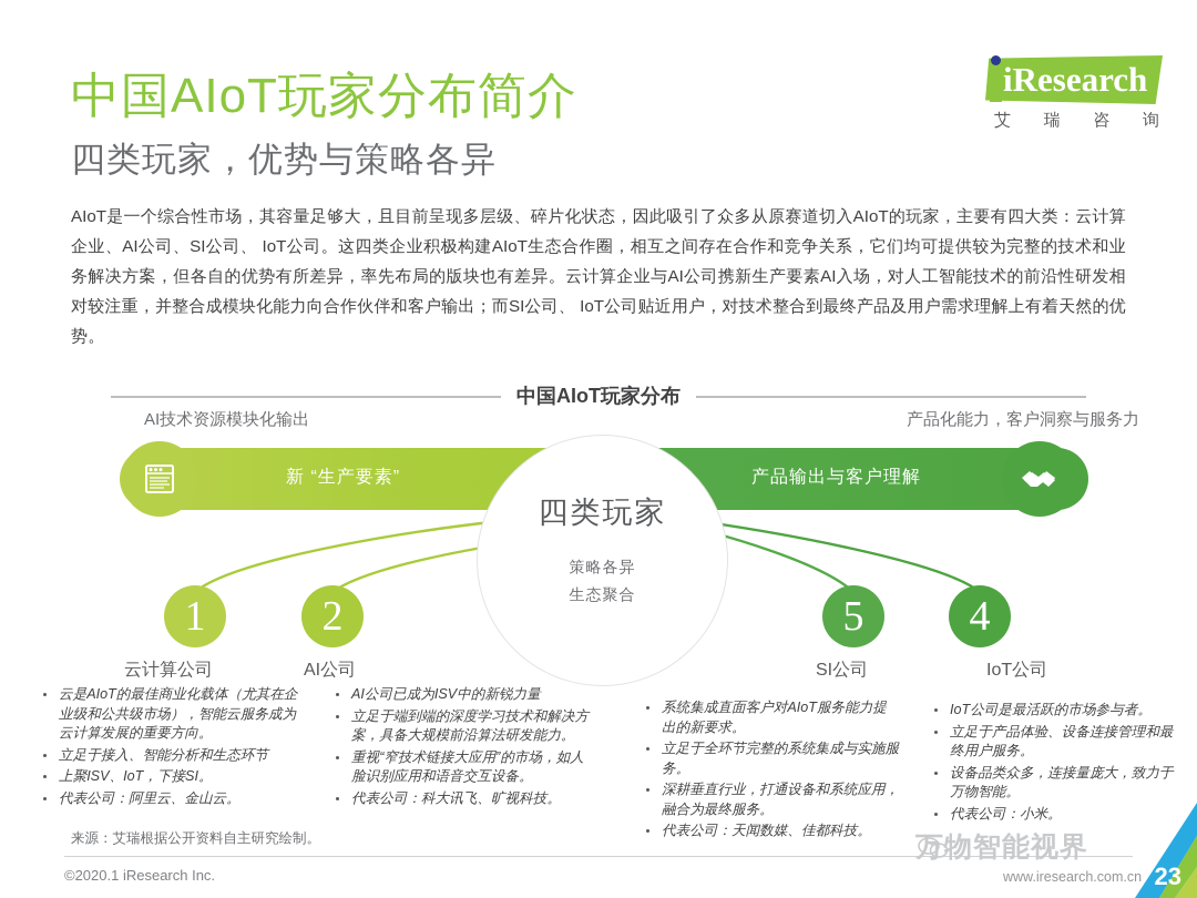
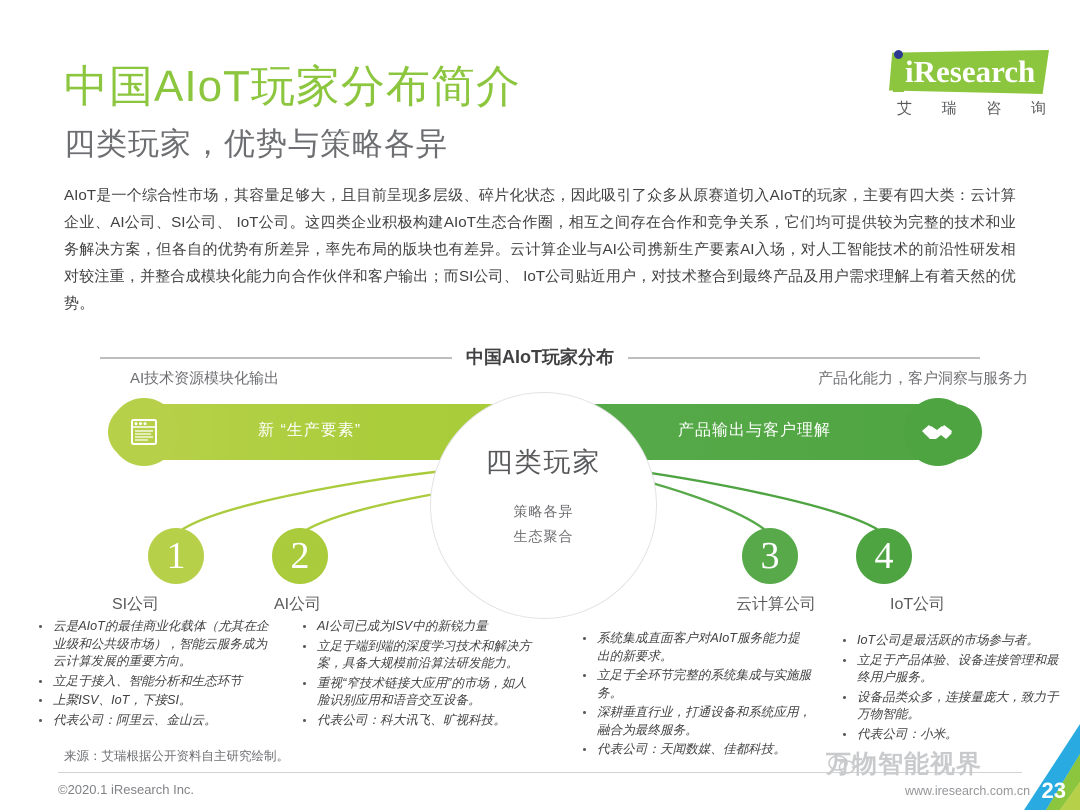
  iResearch
  艾
  瑞
  咨
  询
  中国AIoT玩家分布简介
  四类玩家，优势与策略各异
  AIoT是一个综合性市场，其容量足够大，且目前呈现多层级、碎片化状态，因此吸引了众多从原赛道切入AIoT的玩家，主要有四大类：云计算企业、AI公司、SI公司、 IoT公司。这四类企业积极构建AIoT生态合作圈，相互之间存在合作和竞争关系，它们均可提供较为完整的技术和业务解决方案，但各自的优势有所差异，率先布局的版块也有差异。云计算企业与AI公司携新生产要素AI入场，对人工智能技术的前沿性研发相对较注重，并整合成模块化能力向合作伙伴和客户输出；而SI公司、 IoT公司贴近用户，对技术整合到最终产品及用户需求理解上有着天然的优势。
  中国AIoT玩家分布
  AI技术资源模块化输出
  产品化能力，客户洞察与服务力
  新 “生产要素”
  产品输出与客户理解
  四类玩家
  策略各异
  生态聚合
  1
  2
- 5
+ 3
  4
- 云计算公司
+ SI公司
  AI公司
- SI公司
+ 云计算公司
  IoT公司
  云是AIoT的最佳商业化载体（尤其在企业级和公共级市场），智能云服务成为云计算发展的重要方向。
  立足于接入、智能分析和生态环节
  上聚ISV、IoT，下接SI。
  代表公司：阿里云、金山云。
  AI公司已成为ISV中的新锐力量
  立足于端到端的深度学习技术和解决方案，具备大规模前沿算法研发能力。
  重视“窄技术链接大应用”的市场，如人脸识别应用和语音交互设备。
  代表公司：科大讯飞、旷视科技。
  系统集成直面客户对AIoT服务能力提出的新要求。
  立足于全环节完整的系统集成与实施服务。
  深耕垂直行业，打通设备和系统应用，融合为最终服务。
  代表公司：天闻数媒、佳都科技。
  IoT公司是最活跃的市场参与者。
  立足于产品体验、设备连接管理和最终用户服务。
  设备品类众多，连接量庞大，致力于万物智能。
  代表公司：小米。
  来源：艾瑞根据公开资料自主研究绘制。
  ©2020.1 iResearch Inc.
  www.iresearch.com.cn
  万物智能视界
  23
